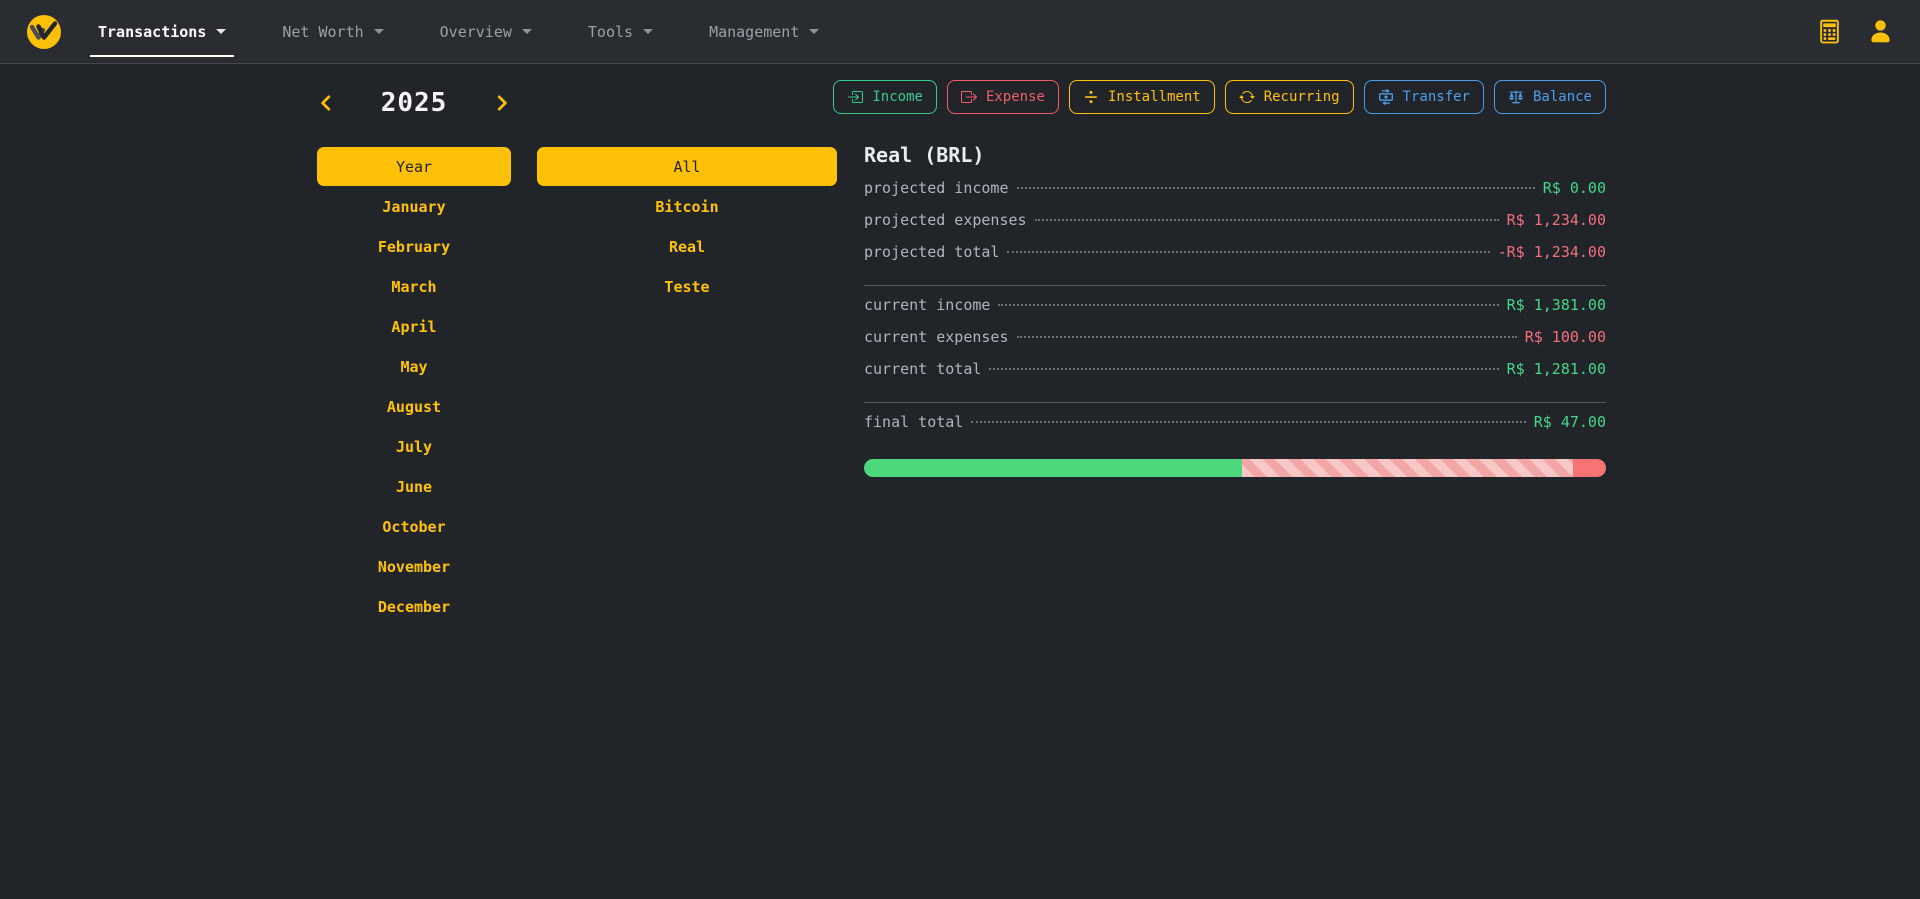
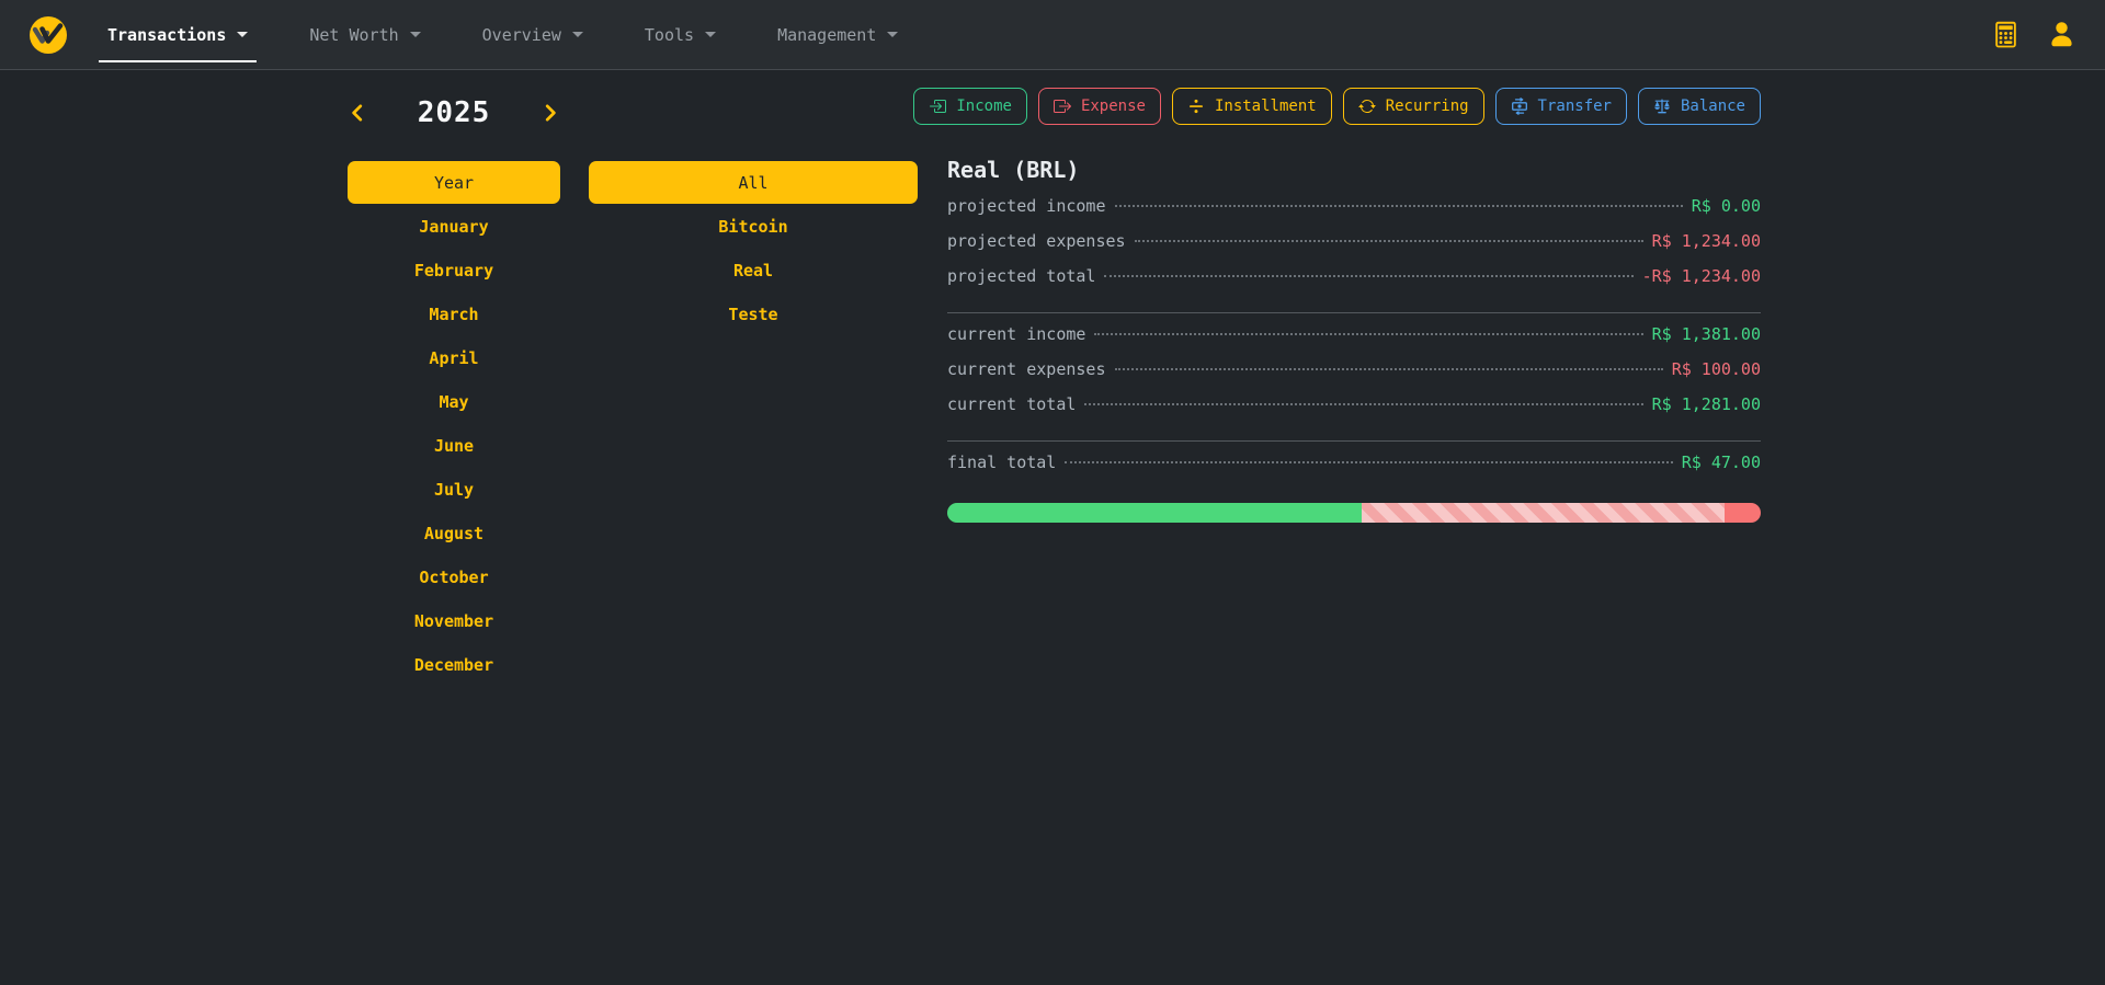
  Transactions
  Net Worth
  Overview
  Tools
  Management
  2025
  Year
  All
  January
  February
  March
  April
  May
- August
+ June
  July
- June
+ August
  October
  November
  December
  Bitcoin
  Real
  Teste
  Income
  Expense
  Installment
  Recurring
  Transfer
  Balance
  Real (BRL)
  projected income
  R$ 0.00
  projected expenses
  R$ 1,234.00
  projected total
  -R$ 1,234.00
  current income
  R$ 1,381.00
  current expenses
  R$ 100.00
  current total
  R$ 1,281.00
  final total
  R$ 47.00
